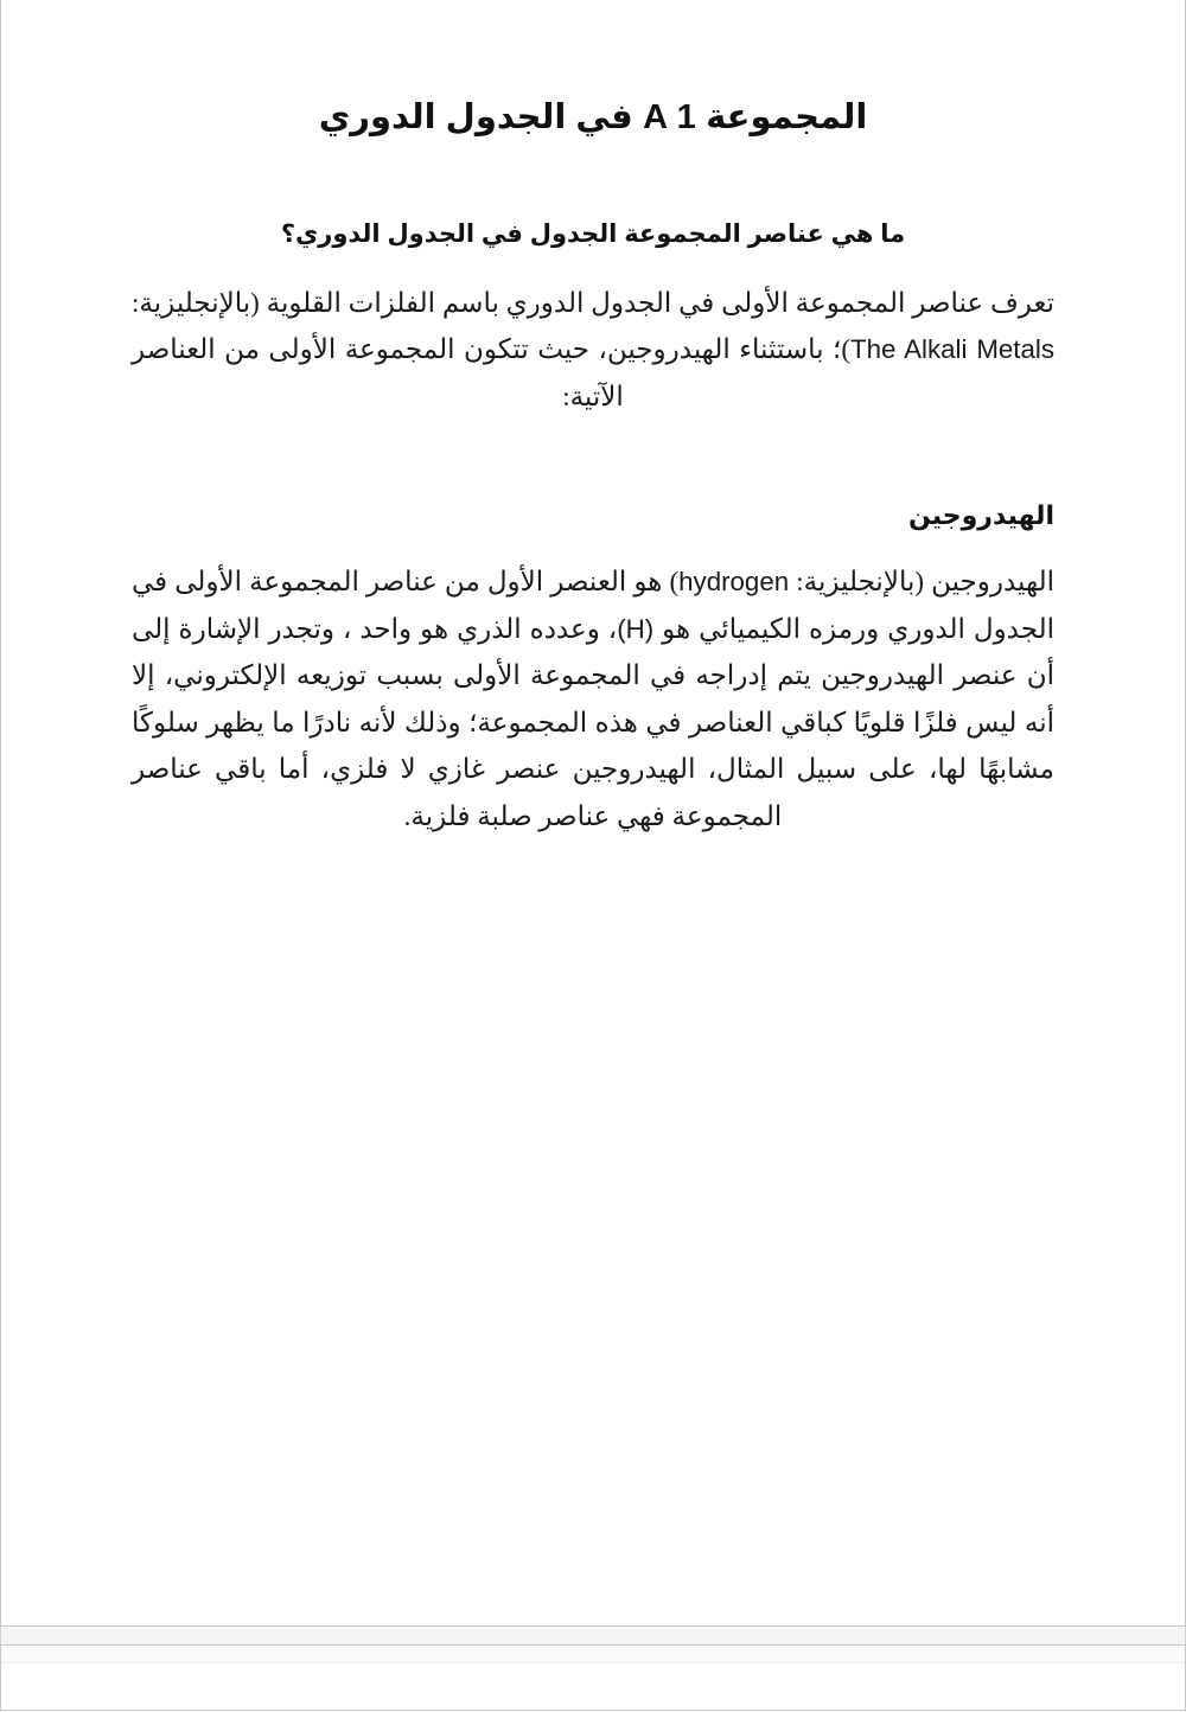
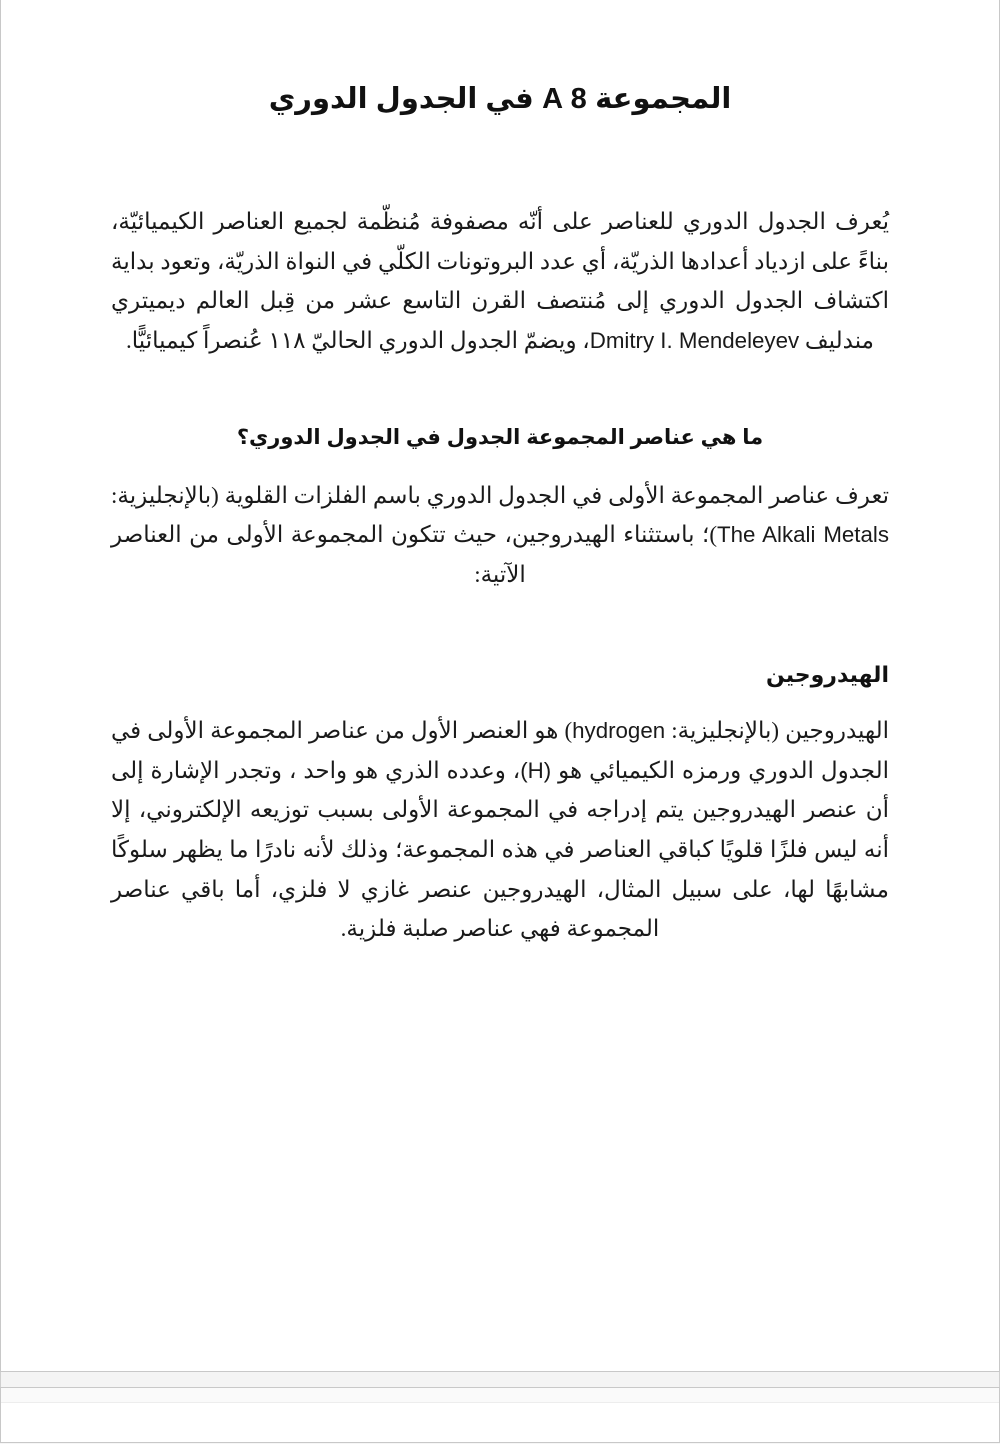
- المجموعة A 1 في الجدول الدوري
+ المجموعة A 8 في الجدول الدوري
+ يُعرف الجدول الدوري للعناصر على أنّه مصفوفة مُنظّمة لجميع العناصر الكيميائيّة، بناءً على ازدياد أعدادها الذريّة، أي عدد البروتونات الكلّي في النواة الذريّة، وتعود بداية اكتشاف الجدول الدوري إلى مُنتصف القرن التاسع عشر من قِبل العالم ديميتري مندليف Dmitry I. Mendeleyev، ويضمّ الجدول الدوري الحاليّ ١١٨ عُنصراً كيميائيًّا.
  ما هي عناصر المجموعة الجدول في الجدول الدوري؟
  تعرف عناصر المجموعة الأولى في الجدول الدوري باسم الفلزات القلوية (بالإنجليزية: The Alkali Metals)؛ باستثناء الهيدروجين، حيث تتكون المجموعة الأولى من العناصر الآتية:
  الهيدروجين
  الهيدروجين (بالإنجليزية: hydrogen) هو العنصر الأول من عناصر المجموعة الأولى في الجدول الدوري ورمزه الكيميائي هو (H)، وعدده الذري هو واحد ، وتجدر الإشارة إلى أن عنصر الهيدروجين يتم إدراجه في المجموعة الأولى بسبب توزيعه الإلكتروني، إلا أنه ليس فلزًا قلويًا كباقي العناصر في هذه المجموعة؛ وذلك لأنه نادرًا ما يظهر سلوكًا مشابهًا لها، على سبيل المثال، الهيدروجين عنصر غازي لا فلزي، أما باقي عناصر المجموعة فهي عناصر صلبة فلزية.
